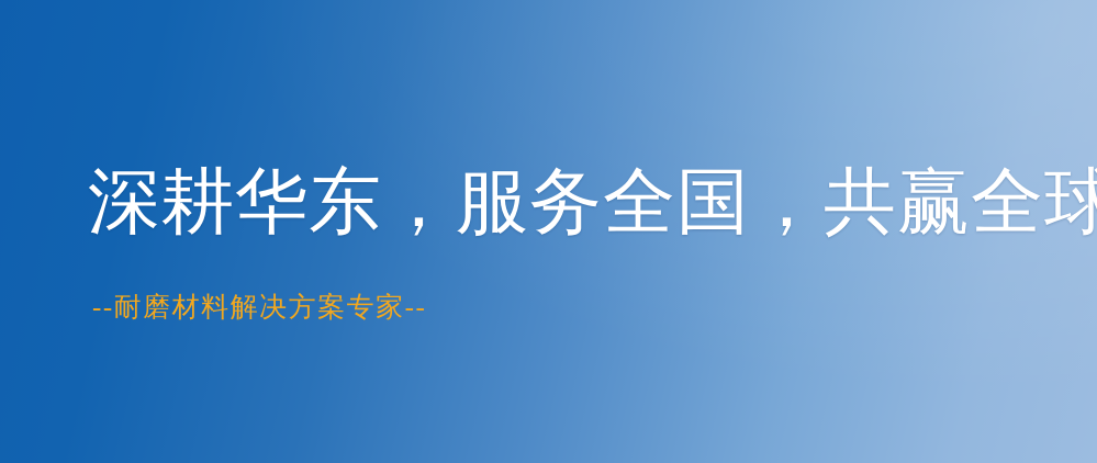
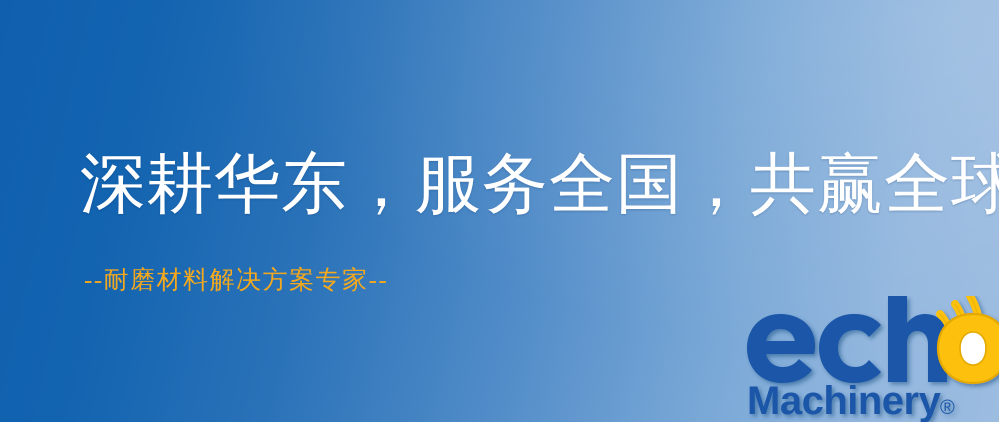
  深耕华东，服务全国，共赢全球
  --耐磨材料解决方案专家--
+ Machinery
+ ®
